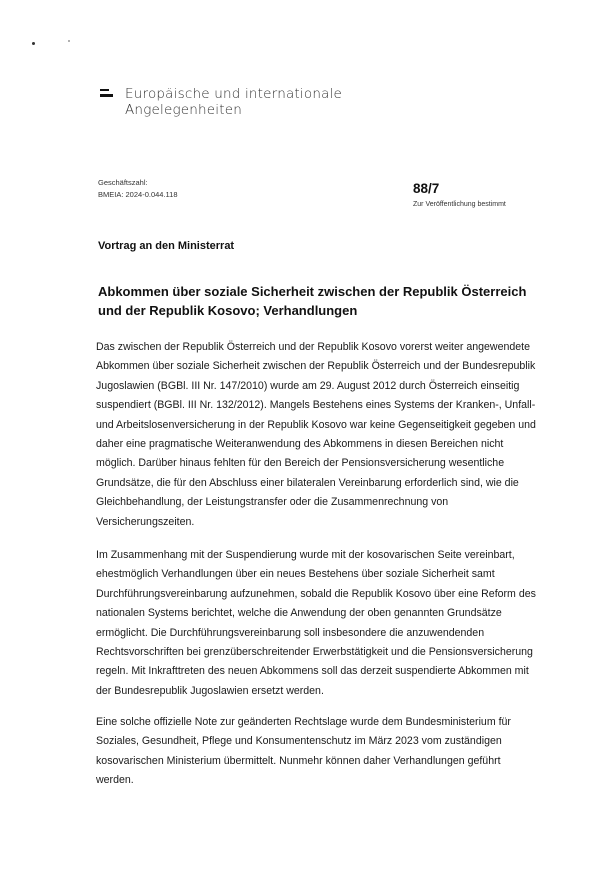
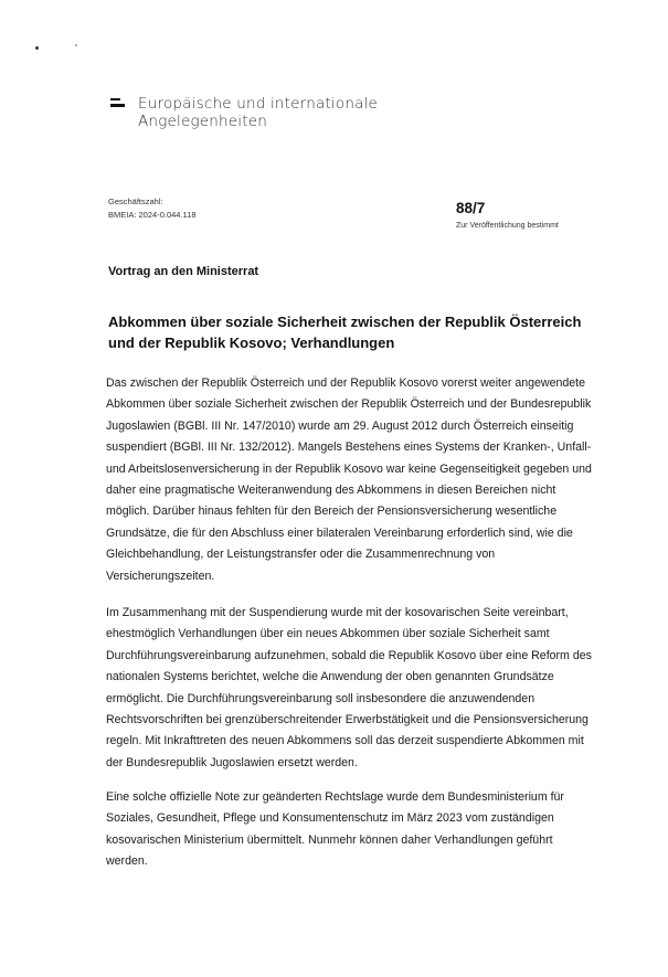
  Europäische und internationale
  Angelegenheiten
  Geschäftszahl:
  BMEIA: 2024-0.044.118
  88/7
  Vortrag an den Ministerrat
  Abkommen über soziale Sicherheit zwischen der Republik Österreich und der Republik Kosovo; Verhandlungen
  Das zwischen der Republik Österreich und der Republik Kosovo vorerst weiter angewendete Abkommen über soziale Sicherheit zwischen der Republik Österreich und der Bundesrepublik Jugoslawien (BGBl. III Nr. 147/2010) wurde am 29. August 2012 durch Österreich einseitig suspendiert (BGBl. III Nr. 132/2012). Mangels Bestehens eines Systems der Kranken-, Unfall- und Arbeitslosenversicherung in der Republik Kosovo war keine Gegenseitigkeit gegeben und daher eine pragmatische Weiteranwendung des Abkommens in diesen Bereichen nicht möglich. Darüber hinaus fehlten für den Bereich der Pensionsversicherung wesentliche Grundsätze, die für den Abschluss einer bilateralen Vereinbarung erforderlich sind, wie die Gleichbehandlung, der Leistungstransfer oder die Zusammenrechnung von Versicherungszeiten.
- Im Zusammenhang mit der Suspendierung wurde mit der kosovarischen Seite vereinbart, ehestmöglich Verhandlungen über ein neues Bestehens über soziale Sicherheit samt Durchführungsvereinbarung aufzunehmen, sobald die Republik Kosovo über eine Reform des nationalen Systems berichtet, welche die Anwendung der oben genannten Grundsätze ermöglicht. Die Durchführungsvereinbarung soll insbesondere die anzuwendenden Rechtsvorschriften bei grenzüberschreitender Erwerbstätigkeit und die Pensionsversicherung regeln. Mit Inkrafttreten des neuen Abkommens soll das derzeit suspendierte Abkommen mit der Bundesrepublik Jugoslawien ersetzt werden.
+ Im Zusammenhang mit der Suspendierung wurde mit der kosovarischen Seite vereinbart, ehestmöglich Verhandlungen über ein neues Abkommen über soziale Sicherheit samt Durchführungsvereinbarung aufzunehmen, sobald die Republik Kosovo über eine Reform des nationalen Systems berichtet, welche die Anwendung der oben genannten Grundsätze ermöglicht. Die Durchführungsvereinbarung soll insbesondere die anzuwendenden Rechtsvorschriften bei grenzüberschreitender Erwerbstätigkeit und die Pensionsversicherung regeln. Mit Inkrafttreten des neuen Abkommens soll das derzeit suspendierte Abkommen mit der Bundesrepublik Jugoslawien ersetzt werden.
  Eine solche offizielle Note zur geänderten Rechtslage wurde dem Bundesministerium für Soziales, Gesundheit, Pflege und Konsumentenschutz im März 2023 vom zuständigen kosovarischen Ministerium übermittelt. Nunmehr können daher Verhandlungen geführt werden.
